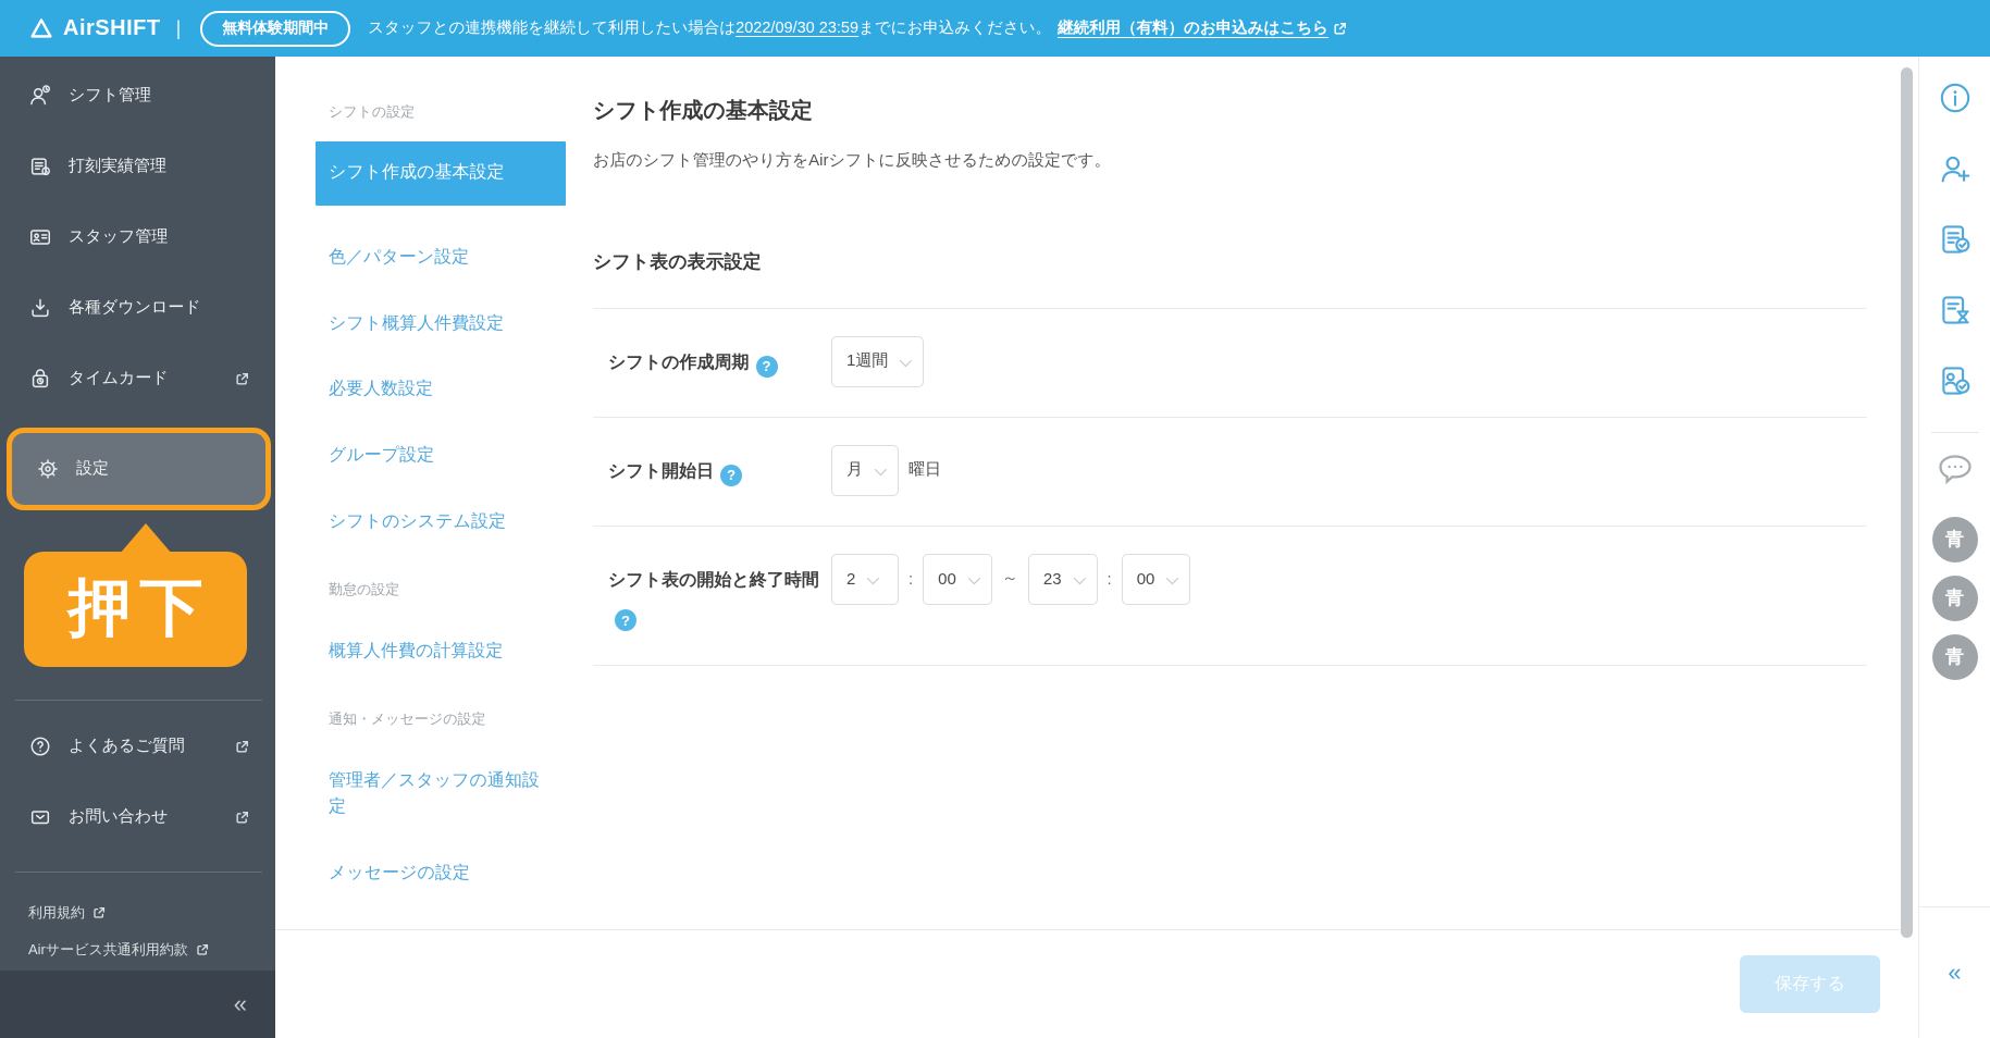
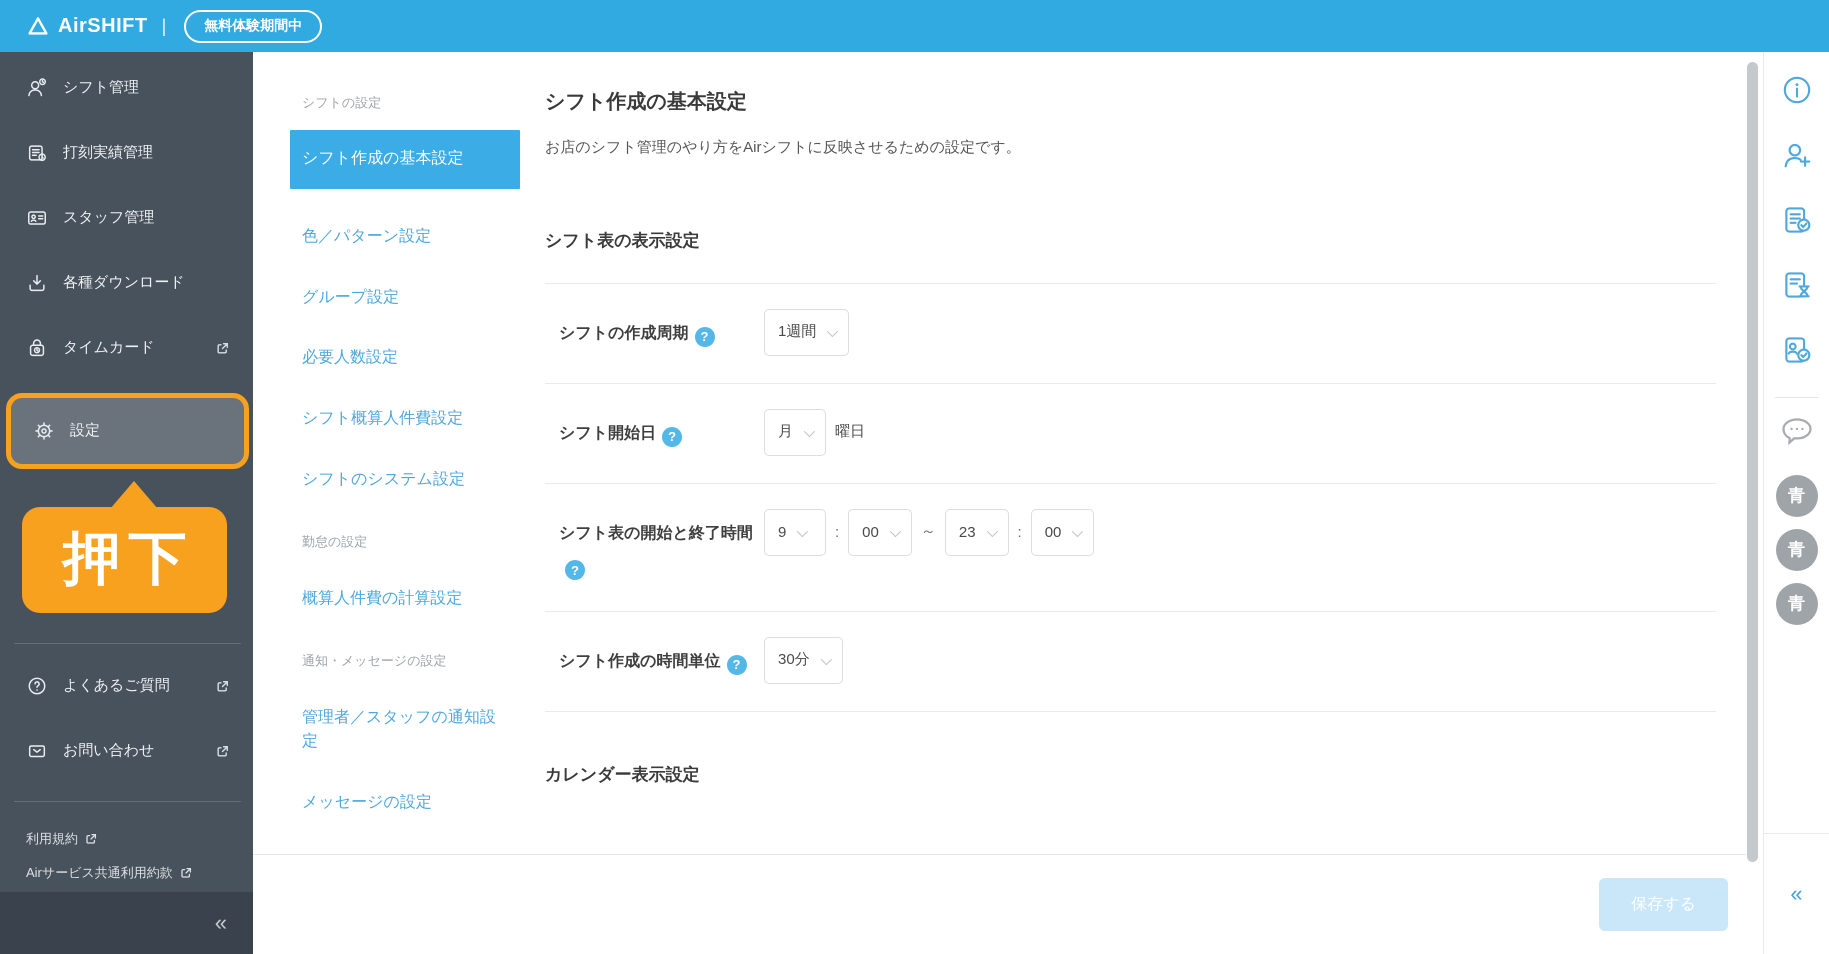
  AirSHIFT
  |
  無料体験期間中
- スタッフとの連携機能を継続して利用したい場合は
- 2022/09/30 23:59
- までにお申込みください。
- 継続利用（有料）のお申込みはこちら
  シフト管理
  打刻実績管理
  スタッフ管理
  各種ダウンロード
  タイムカード
  設定
  押下
  よくあるご質問
  お問い合わせ
  利用規約
  Airサービス共通利用約款
  «
  シフトの設定
  シフト作成の基本設定
  色／パターン設定
- シフト概算人件費設定
+ グループ設定
  必要人数設定
- グループ設定
+ シフト概算人件費設定
  シフトのシステム設定
  勤怠の設定
  概算人件費の計算設定
  通知・メッセージの設定
  管理者／スタッフの通知設定
  メッセージの設定
  シフト作成の基本設定
  お店のシフト管理のやり方をAirシフトに反映させるための設定です。
  シフト表の表示設定
  シフトの作成周期 ?
  1週間
  シフト開始日 ?
  月
  曜日
  シフト表の開始と終了時間?
- 2
+ 9
  :
  00
  ～
  23
  :
  00
+ シフト作成の時間単位 ?
+ 30分
+ カレンダー表示設定
  保存する
  青
  青
  青
  «
